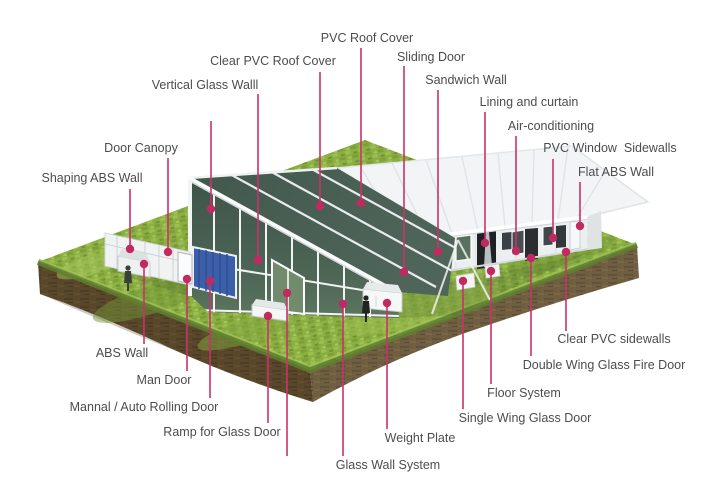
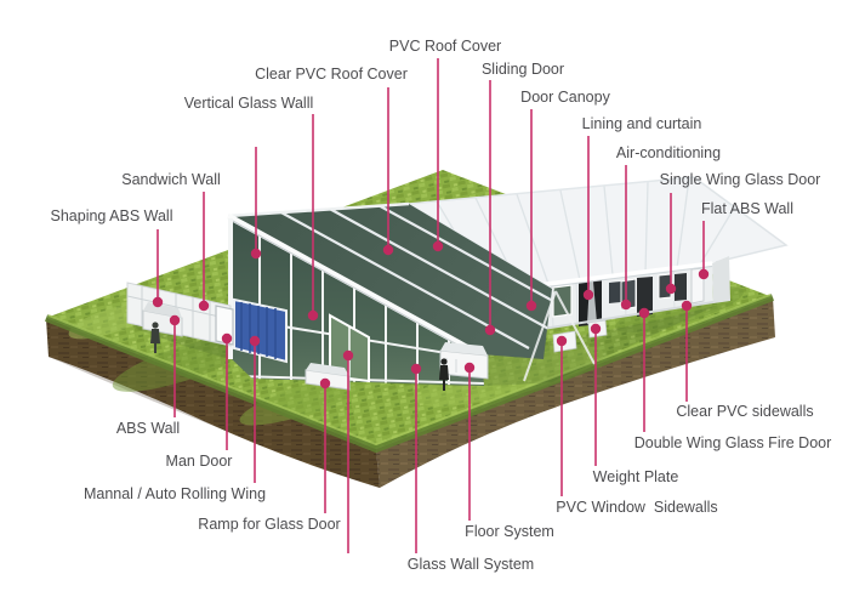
  PVC Roof Cover
  Clear PVC Roof Cover
  Sliding Door
  Vertical Glass Walll
- Sandwich Wall
+ Door Canopy
  Lining and curtain
- Door Canopy
+ Sandwich Wall
  Air-conditioning
  Shaping ABS Wall
- PVC Window Sidewalls
+ Single Wing Glass Door
  Flat ABS Wall
  ABS Wall
  Man Door
- Mannal / Auto Rolling Door
+ Mannal / Auto Rolling Wing
  Ramp for Glass Door
  Glass Wall System
- Weight Plate
+ Floor System
- Single Wing Glass Door
+ PVC Window Sidewalls
- Floor System
+ Weight Plate
  Double Wing Glass Fire Door
  Clear PVC sidewalls
